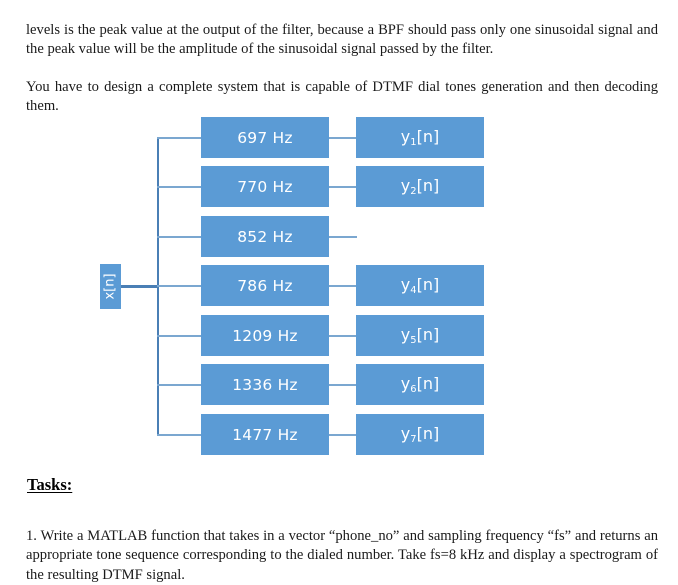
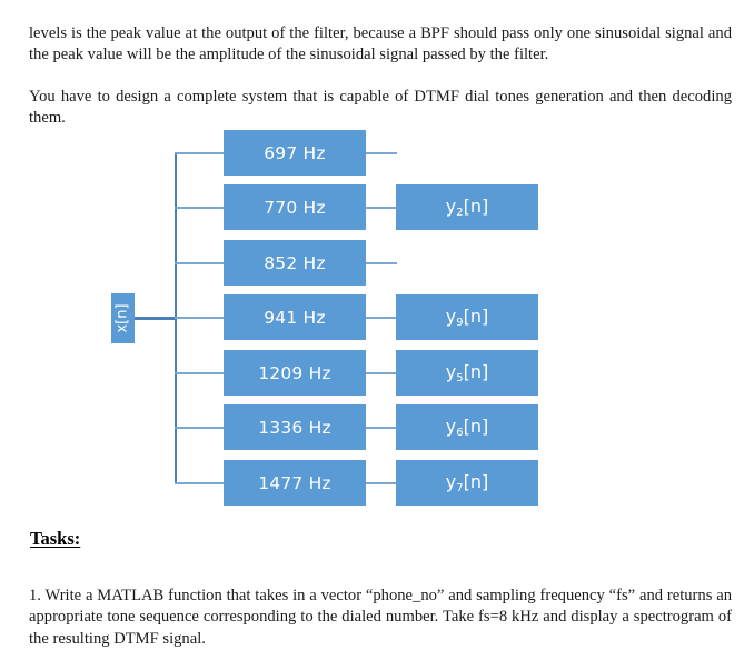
  levels is the peak value at the output of the filter, because a BPF should pass only one sinusoidal signal and the peak value will be the amplitude of the sinusoidal signal passed by the filter.
  You have to design a complete system that is capable of DTMF dial tones generation and then decoding them.
  697 Hz
  770 Hz
  852 Hz
- 786 Hz
+ 941 Hz
  1209 Hz
  1336 Hz
  1477 Hz
- y1[n]
  y2[n]
- y4[n]
+ y9[n]
  y5[n]
  y6[n]
  y7[n]
  Tasks:
  1. Write a MATLAB function that takes in a vector “phone_no” and sampling frequency “fs” and returns an appropriate tone sequence corresponding to the dialed number. Take fs=8 kHz and display a spectrogram of the resulting DTMF signal.
